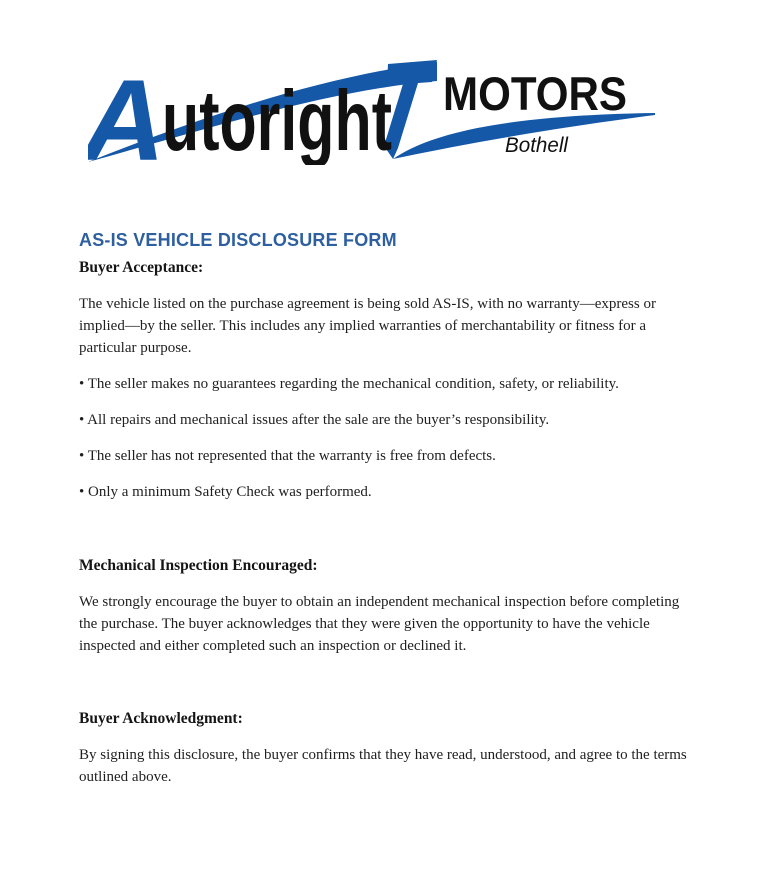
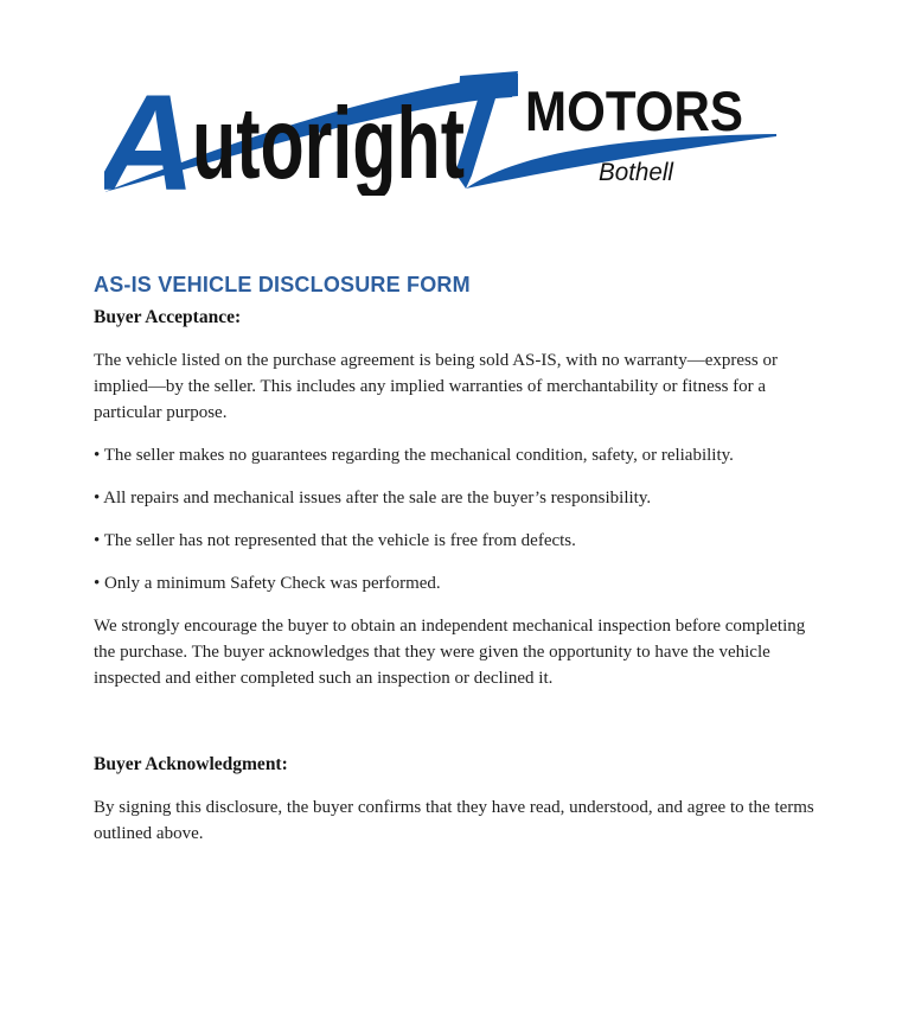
  A
  utoright
  MOTORS
  Bothell
  AS-IS VEHICLE DISCLOSURE FORM
  Buyer Acceptance:
  The vehicle listed on the purchase agreement is being sold AS-IS, with no warranty—express or implied—by the seller. This includes any implied warranties of merchantability or fitness for a particular purpose.
  • The seller makes no guarantees regarding the mechanical condition, safety, or reliability.
  • All repairs and mechanical issues after the sale are the buyer’s responsibility.
- • The seller has not represented that the warranty is free from defects.
+ • The seller has not represented that the vehicle is free from defects.
  • Only a minimum Safety Check was performed.
- Mechanical Inspection Encouraged:
  We strongly encourage the buyer to obtain an independent mechanical inspection before completing the purchase. The buyer acknowledges that they were given the opportunity to have the vehicle inspected and either completed such an inspection or declined it.
  Buyer Acknowledgment:
  By signing this disclosure, the buyer confirms that they have read, understood, and agree to the terms outlined above.
